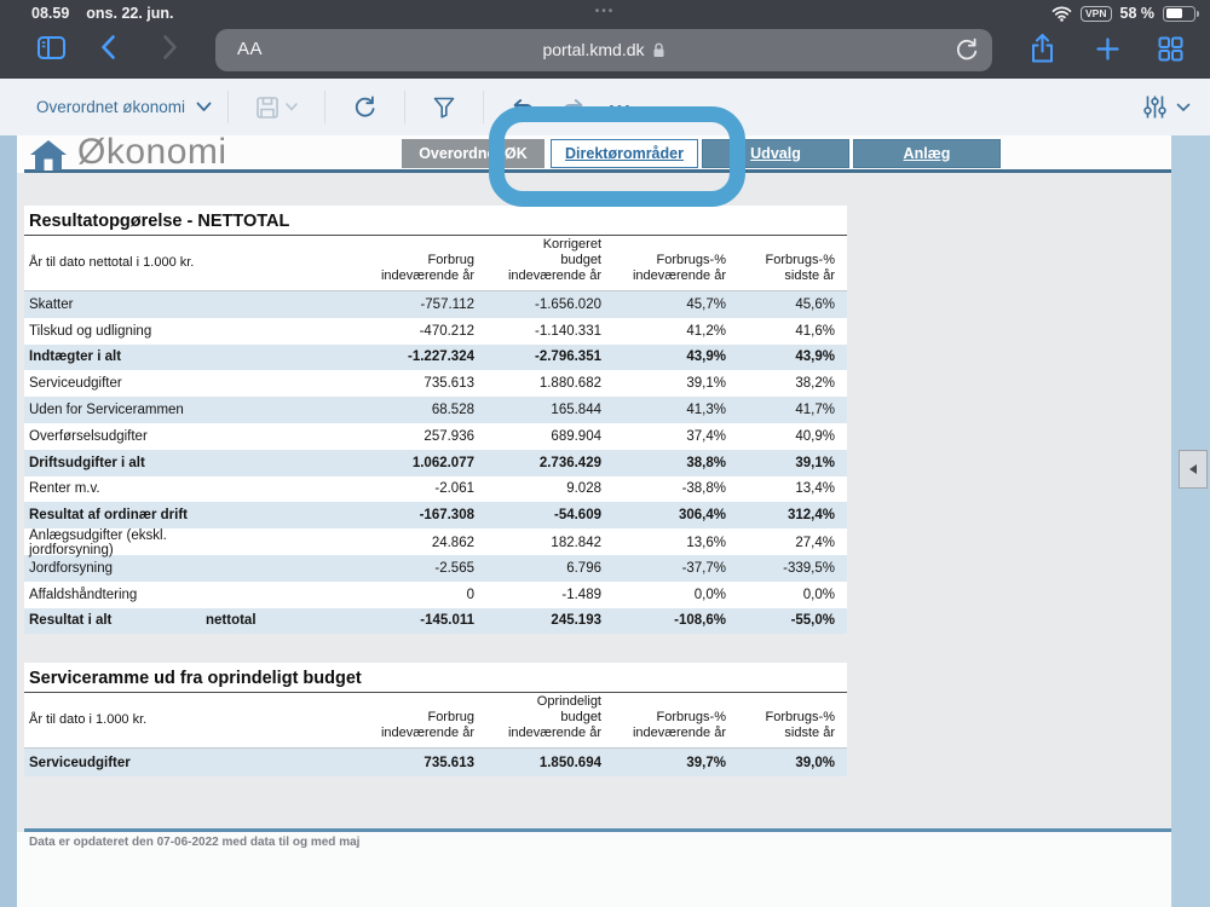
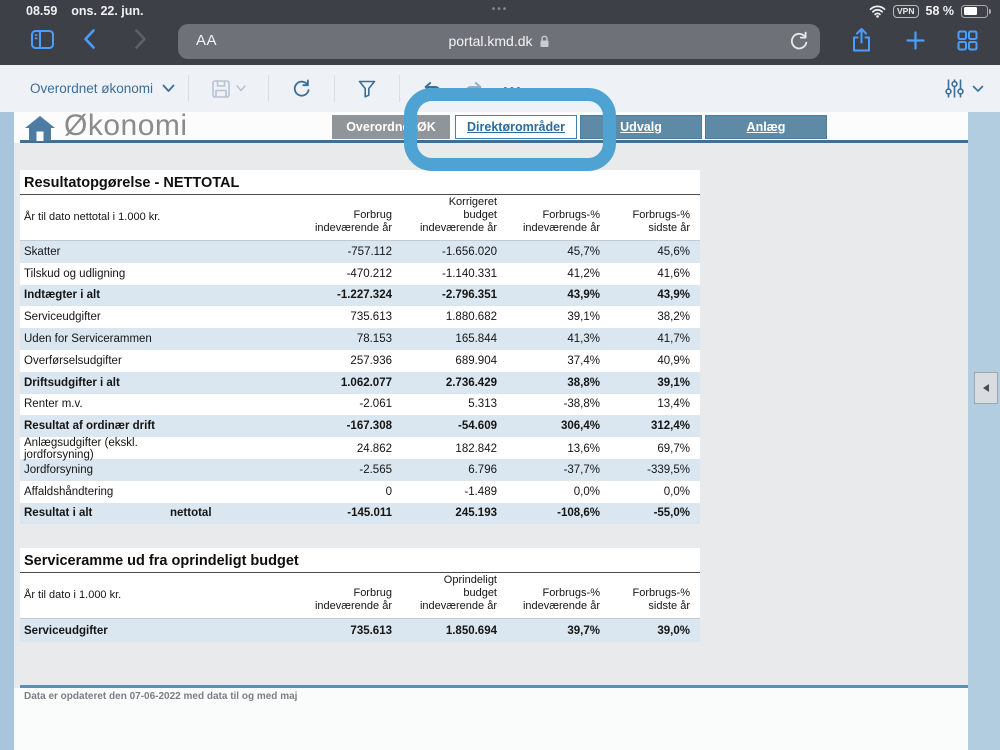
  08.59
  ons. 22. jun.
  •••
  VPN
  58 %
  AA
  portal.kmd.dk
  Overordnet økonomi
  •••
  Økonomi
  Overordnet ØK
  Direktørområder
  Udvalg
  Anlæg
  Resultatopgørelse - NETTOTAL
  År til dato nettotal i 1.000 kr.
  Forbrug
  indeværende år
  Korrigeret
  budget
  indeværende år
  Forbrugs-%
  indeværende år
  Forbrugs-%
  sidste år
  Skatter
  -757.112
  -1.656.020
  45,7%
  45,6%
  Tilskud og udligning
  -470.212
  -1.140.331
  41,2%
  41,6%
  Indtægter i alt
  -1.227.324
  -2.796.351
  43,9%
  43,9%
  Serviceudgifter
  735.613
  1.880.682
  39,1%
  38,2%
  Uden for Servicerammen
- 68.528
+ 78.153
  165.844
  41,3%
  41,7%
  Overførselsudgifter
  257.936
  689.904
  37,4%
  40,9%
  Driftsudgifter i alt
  1.062.077
  2.736.429
  38,8%
  39,1%
  Renter m.v.
  -2.061
- 9.028
+ 5.313
  -38,8%
  13,4%
  Resultat af ordinær drift
  -167.308
  -54.609
  306,4%
  312,4%
  Anlægsudgifter (ekskl. jordforsyning)
  24.862
  182.842
  13,6%
- 27,4%
+ 69,7%
  Jordforsyning
  -2.565
  6.796
  -37,7%
  -339,5%
  Affaldshåndtering
  0
  -1.489
  0,0%
  0,0%
  Resultat i alt
  nettotal
  -145.011
  245.193
  -108,6%
  -55,0%
  Serviceramme ud fra oprindeligt budget
  År til dato i 1.000 kr.
  Forbrug
  indeværende år
  Oprindeligt
  budget
  indeværende år
  Forbrugs-%
  indeværende år
  Forbrugs-%
  sidste år
  Serviceudgifter
  735.613
  1.850.694
  39,7%
  39,0%
  Data er opdateret den 07-06-2022 med data til og med maj
